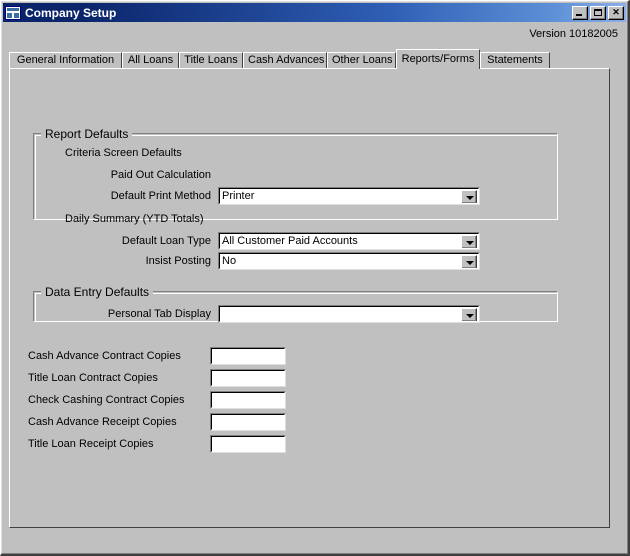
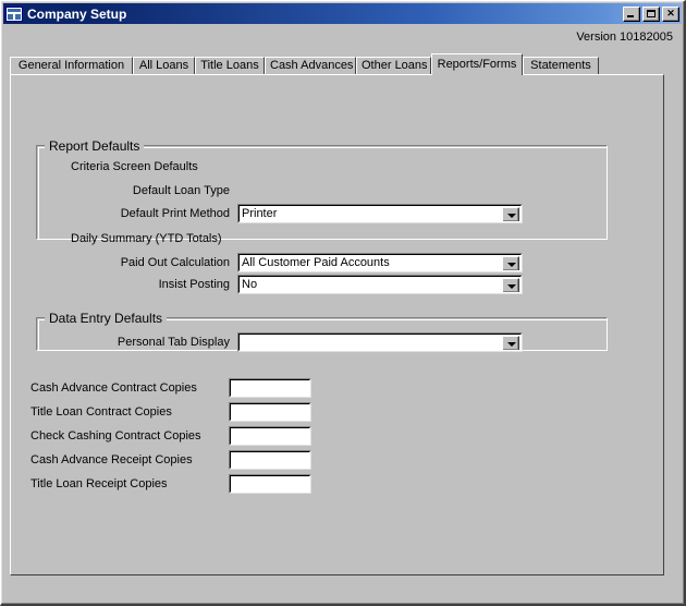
  Company Setup
  ✕
  Version 10182005
  General Information
  All Loans
  Title Loans
  Cash Advances
  Other Loans
  Reports/Forms
  Statements
  Report Defaults
  Criteria Screen Defaults
- Paid Out Calculation
+ Default Loan Type
  Default Print Method
  Printer
  Daily Summary (YTD Totals)
- Default Loan Type
+ Paid Out Calculation
  All Customer Paid Accounts
  Insist Posting
  No
  Data Entry Defaults
  Personal Tab Display
  Cash Advance Contract Copies
  Title Loan Contract Copies
  Check Cashing Contract Copies
  Cash Advance Receipt Copies
  Title Loan Receipt Copies
